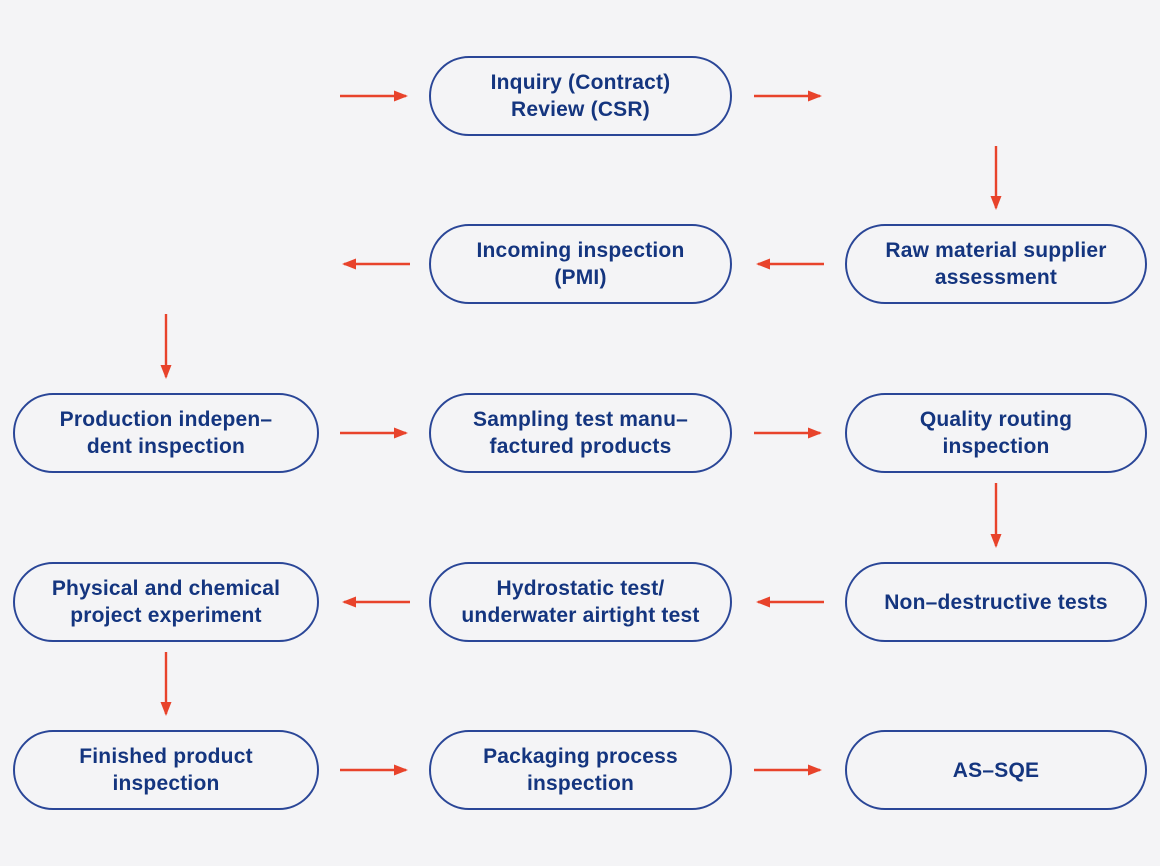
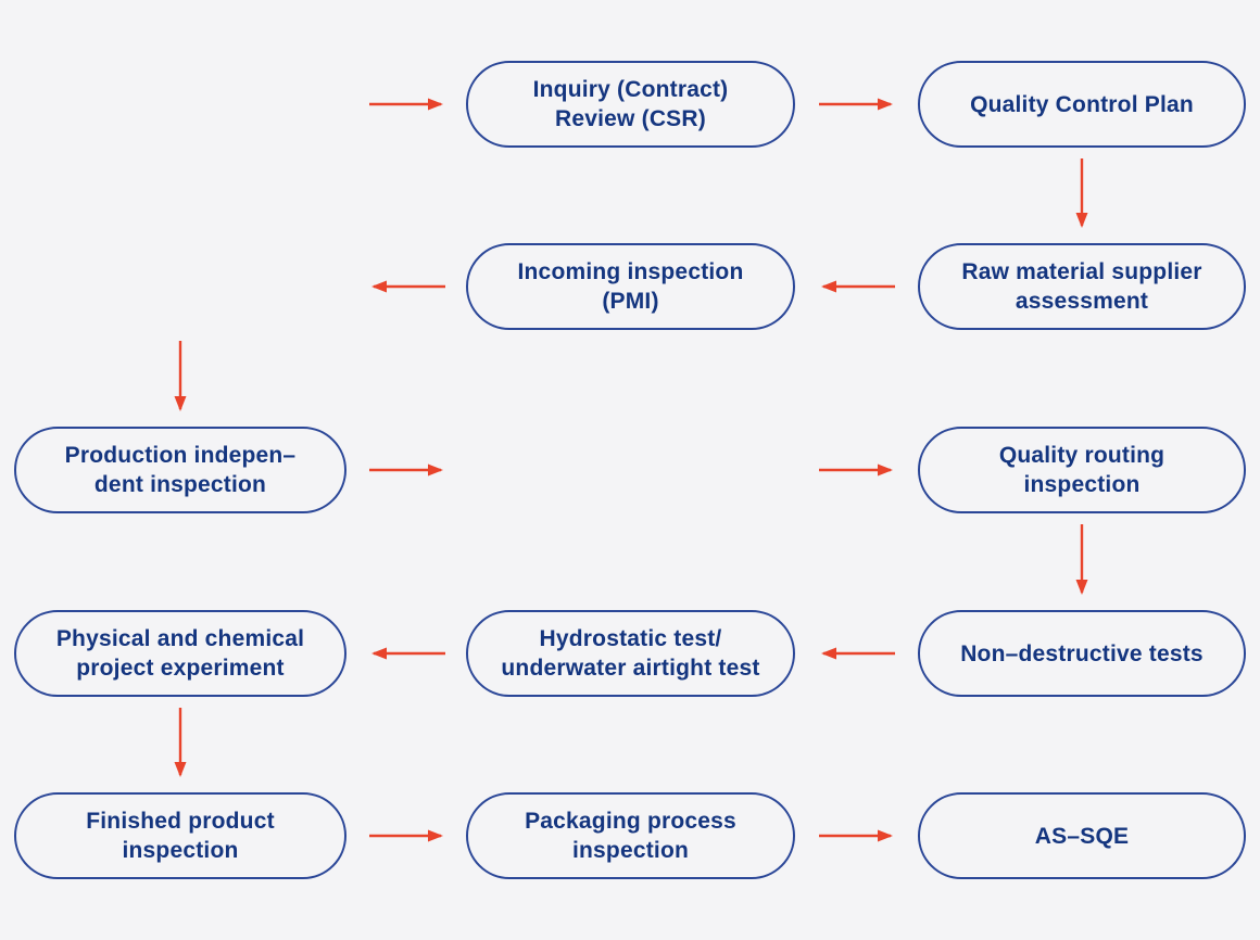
  Inquiry (Contract)
  Review (CSR)
+ Quality Control Plan
  Incoming inspection
  (PMI)
  Raw material supplier
  assessment
  Production indepen–
  dent inspection
- Sampling test manu–
- factured products
  Quality routing
  inspection
  Physical and chemical
  project experiment
  Hydrostatic test/
  underwater airtight test
  Non–destructive tests
  Finished product
  inspection
  Packaging process
  inspection
  AS–SQE
